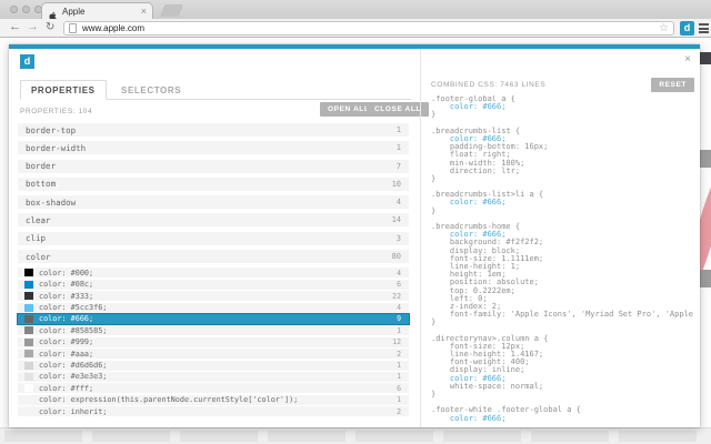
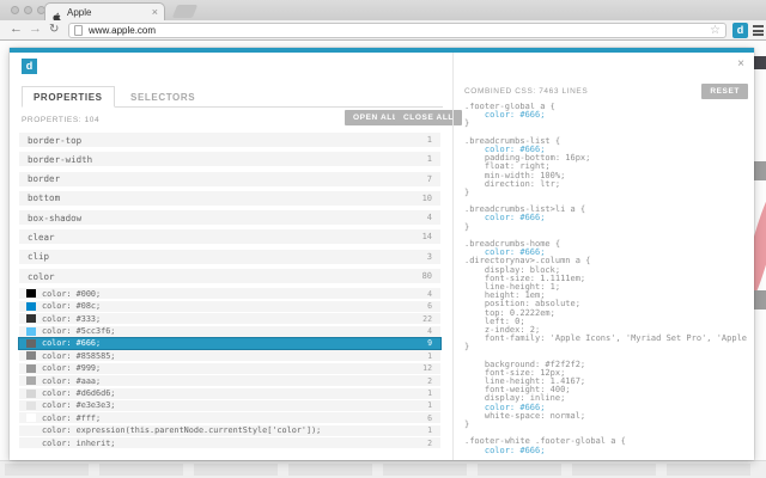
  Apple
  ×
  ←
  →
  ↻
  www.apple.com
  ☆
  d
  d
  ×
  PROPERTIES SELECTORS
  border-top
  1
  border-width
  1
  border
  7
  bottom
  10
  box-shadow
  4
  clear
  14
  clip
  3
  color
  80
  color: #000;
  4
  color: #08c;
  6
  color: #333;
  22
  color: #5cc3f6;
  4
  color: #666;
  9
  color: #858585;
  1
  color: #999;
  12
  color: #aaa;
  2
  color: #d6d6d6;
  1
  color: #e3e3e3;
  1
  color: #fff;
  6
  color: expression(this.parentNode.currentStyle['color']);
  1
  color: inherit;
  2
  .footer-global a {
  color: #666;
  }
  .breadcrumbs-list {
  color: #666;
  padding-bottom: 16px;
  float: right;
  min-width: 100%;
  direction: ltr;
  }
  .breadcrumbs-list>li a {
  color: #666;
  }
  .breadcrumbs-home {
  color: #666;
- background: #f2f2f2;
+ .directorynav>.column a {
  display: block;
  font-size: 1.1111em;
  line-height: 1;
  height: 1em;
  position: absolute;
  top: 0.2222em;
  left: 0;
  z-index: 2;
  font-family: 'Apple Icons', 'Myriad Set Pro', 'Apple
  }
- .directorynav>.column a {
+ background: #f2f2f2;
  font-size: 12px;
  line-height: 1.4167;
  font-weight: 400;
  display: inline;
  color: #666;
  white-space: normal;
  }
  .footer-white .footer-global a {
  color: #666;
